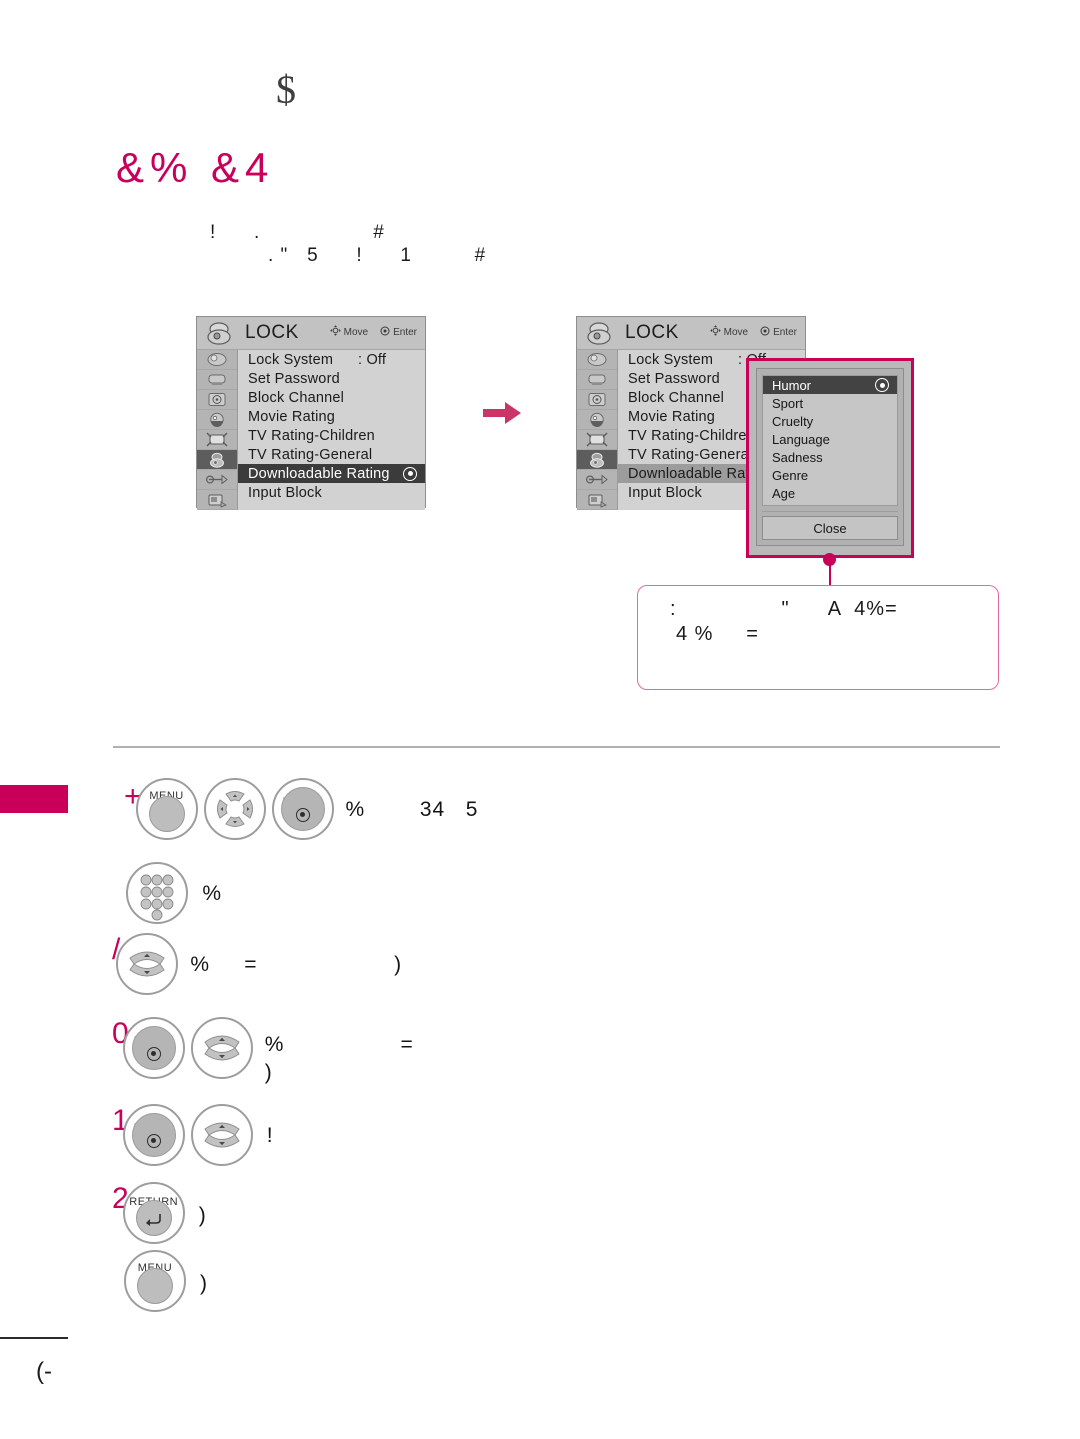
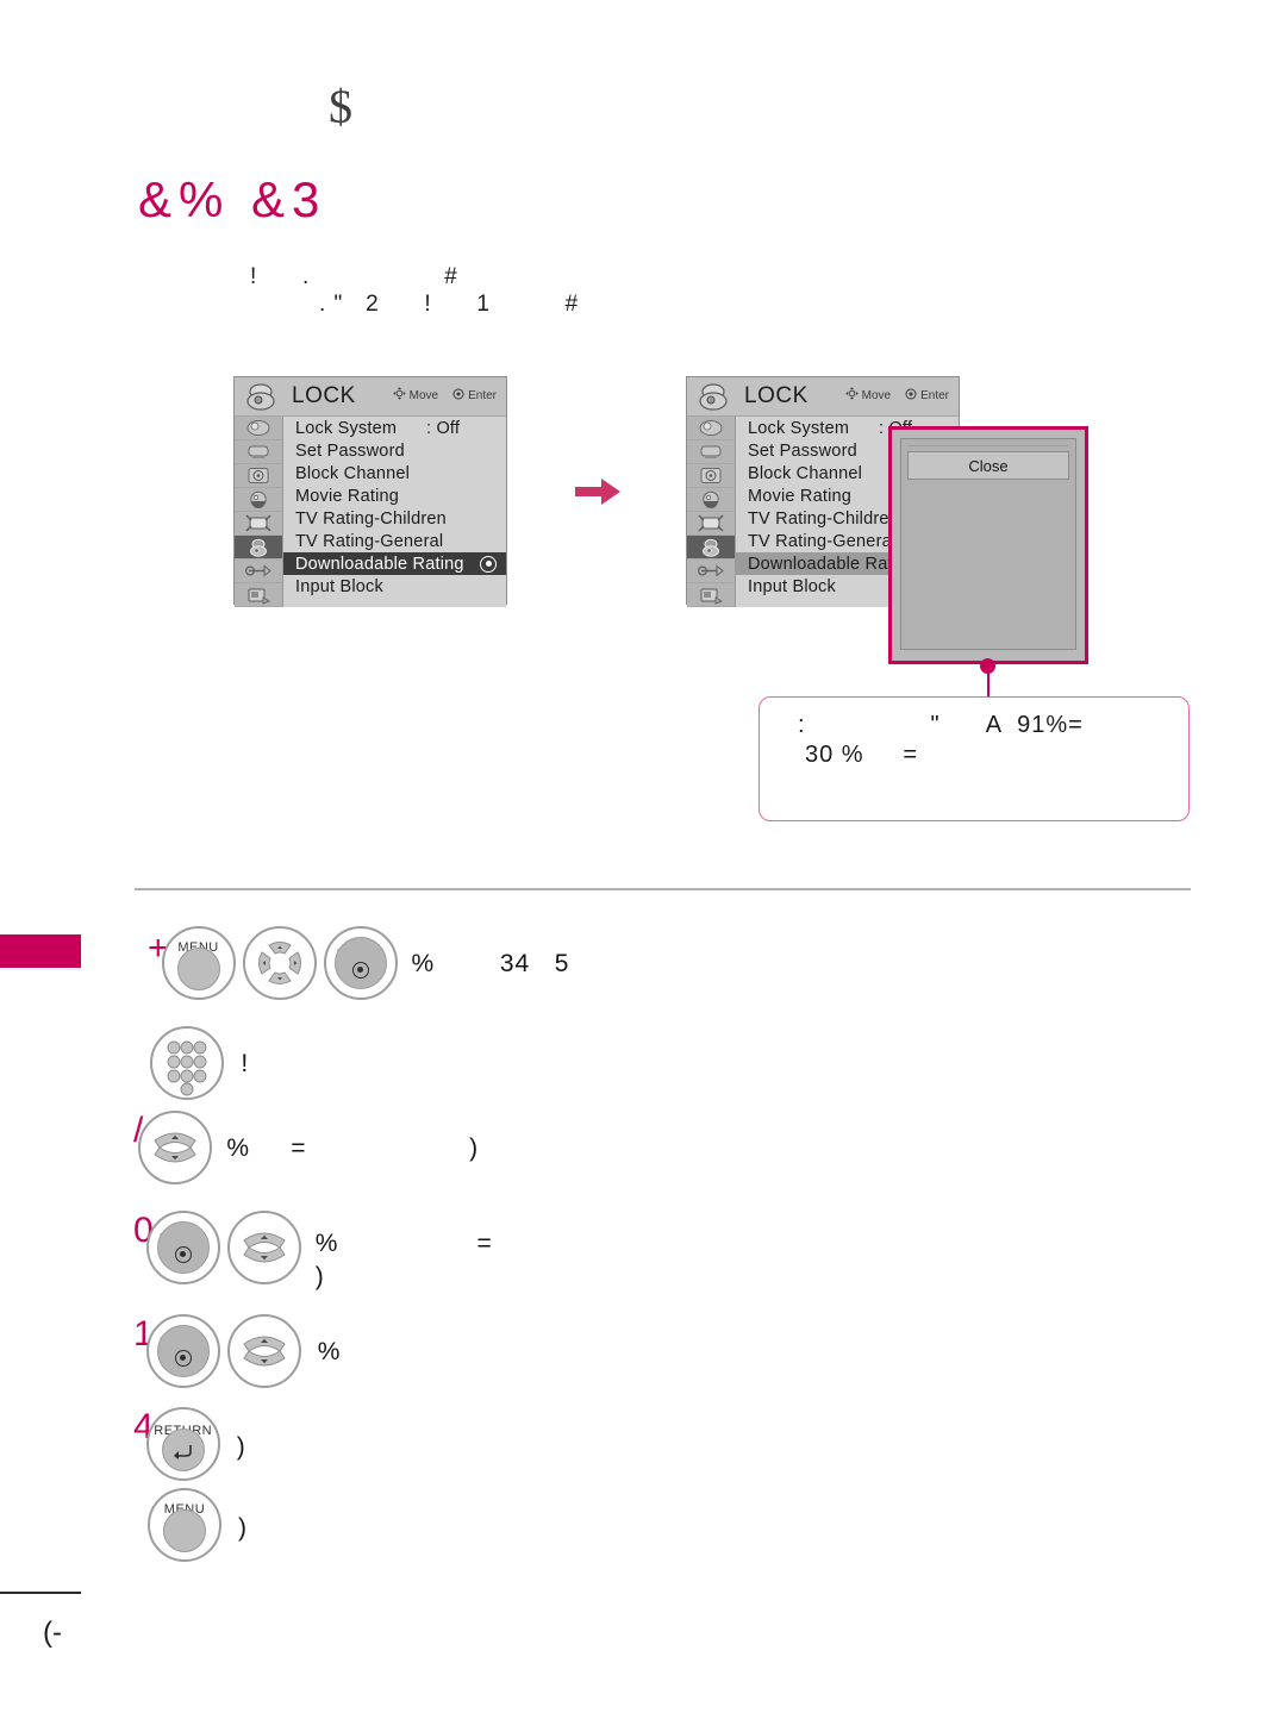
  $
- &% &4
+ &% &3
  ! . #
- . " 5 ! 1 #
+ . " 2 ! 1 #
  LOCK
  Move
  Enter
  Lock System
  : Off
  Set Password
  Block Channel
  Movie Rating
  TV Rating-Children
  TV Rating-General
  Downloadable Rating
  Input Block
  LOCK
  Move
  Enter
  Lock System
  Set Password
  Block Channel
  Movie Rating
  TV Rating-Childre
  TV Rating-Genera
  Downloadable Ra
  Input Block
- Humor
- Sport
- Cruelty
- Language
- Sadness
- Genre
- Age
  Close
- : " A 4%=
+ : " A 91%=
- 4 % =
+ 30 % =
  +
  % 34 5
- %
+ !
  /
  % = )
  0
  % =
  )
  1
- !
+ %
- 2
+ 4
  )
  )
  (-
